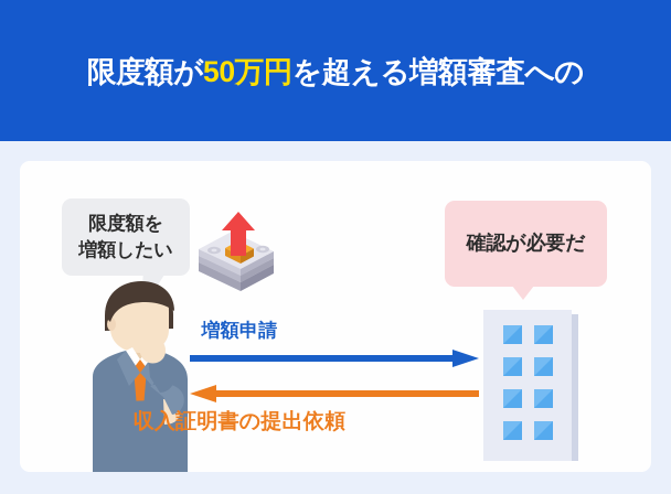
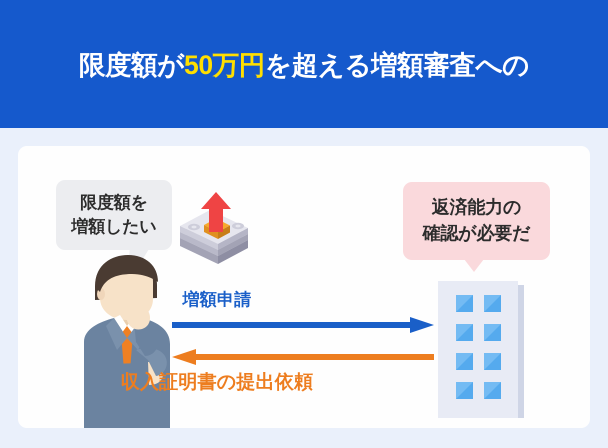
  限度額が50万円を超える増額審査への
  限度額を
  増額したい
+ 返済能力の
  確認が必要だ
  増額申請
  収入証明書の提出依頼
